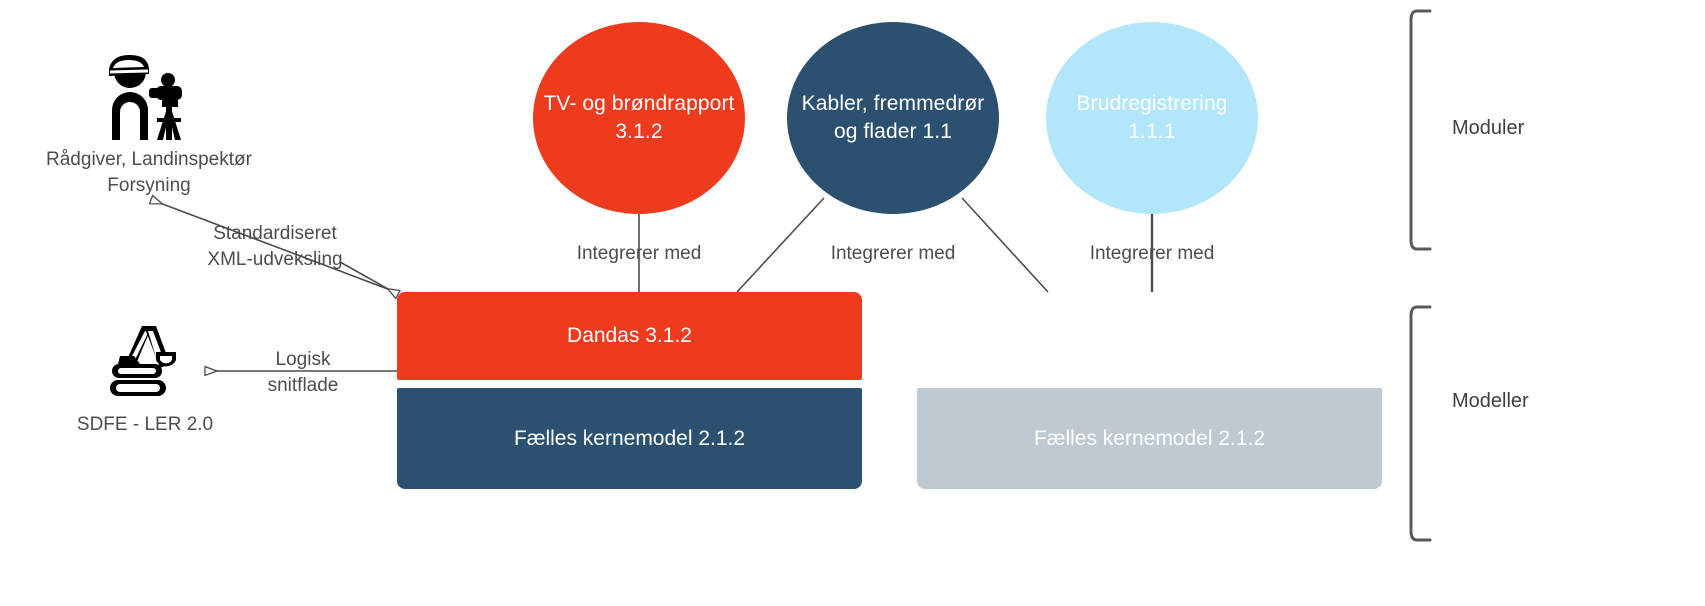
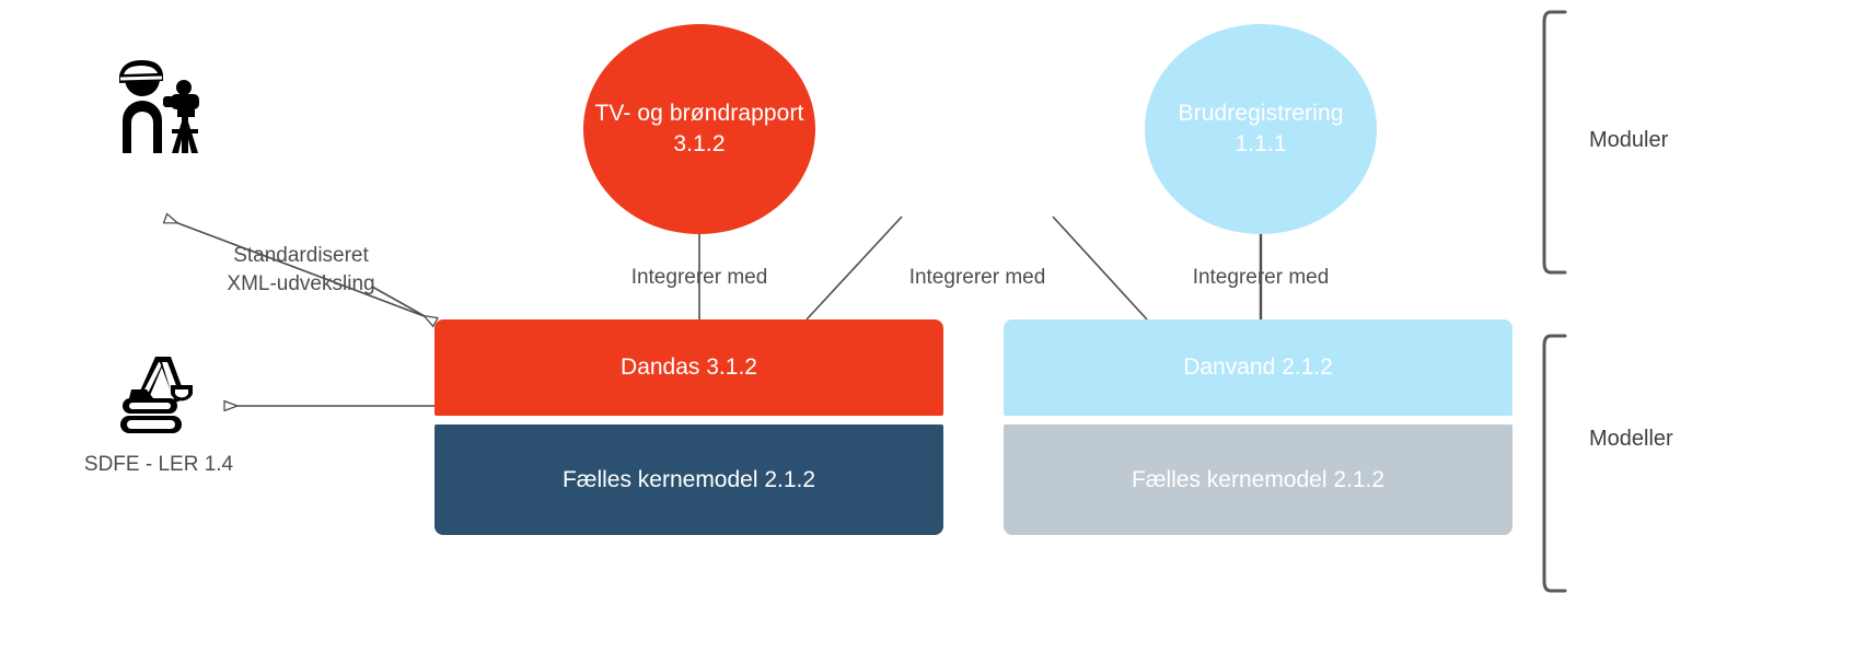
  TV- og brøndrapport 3.1.2
- Kabler, fremmedrør og flader 1.1
  Brudregistrering 1.1.1
  Dandas 3.1.2
  Fælles kernemodel 2.1.2
+ Danvand 2.1.2
  Fælles kernemodel 2.1.2
  Integrerer med
  Integrerer med
  Integrerer med
  Standardiseret
  XML-udveksling
- Logisk
- snitflade
- Rådgiver, Landinspektør
- Forsyning
- SDFE - LER 2.0
+ SDFE - LER 1.4
  Moduler
  Modeller
